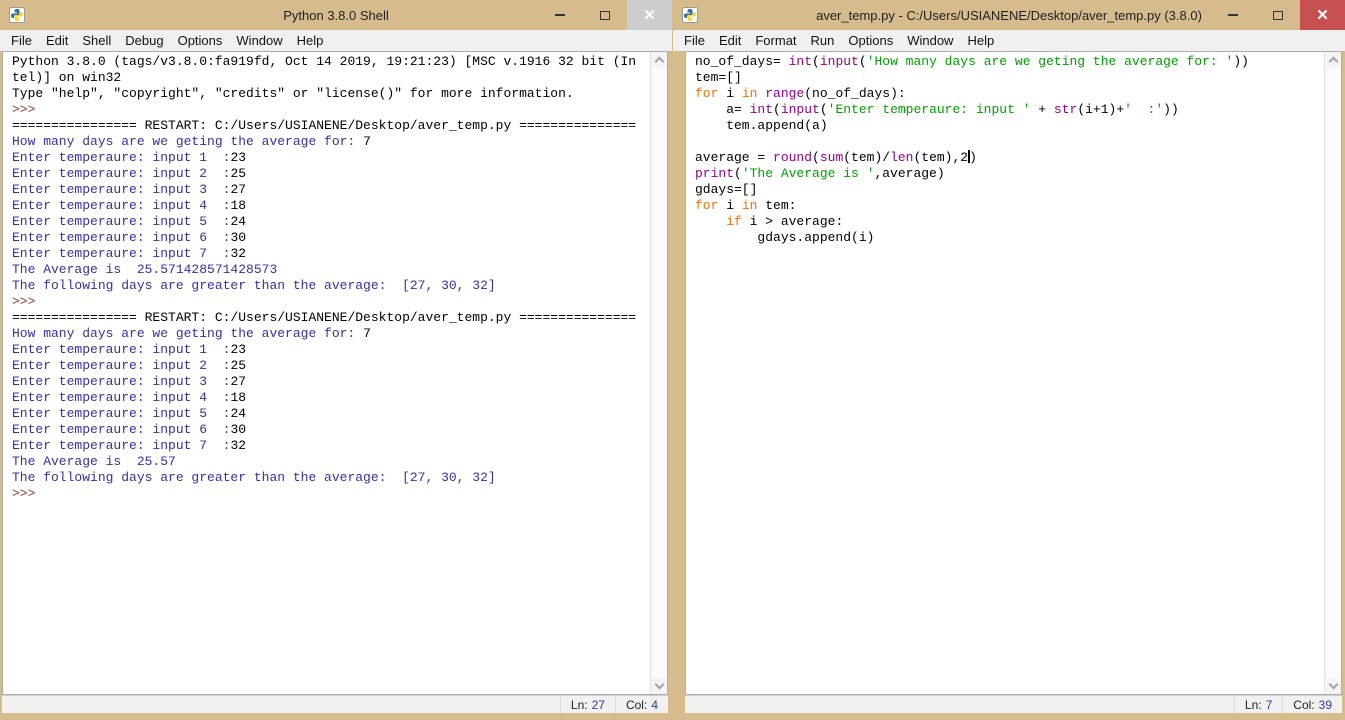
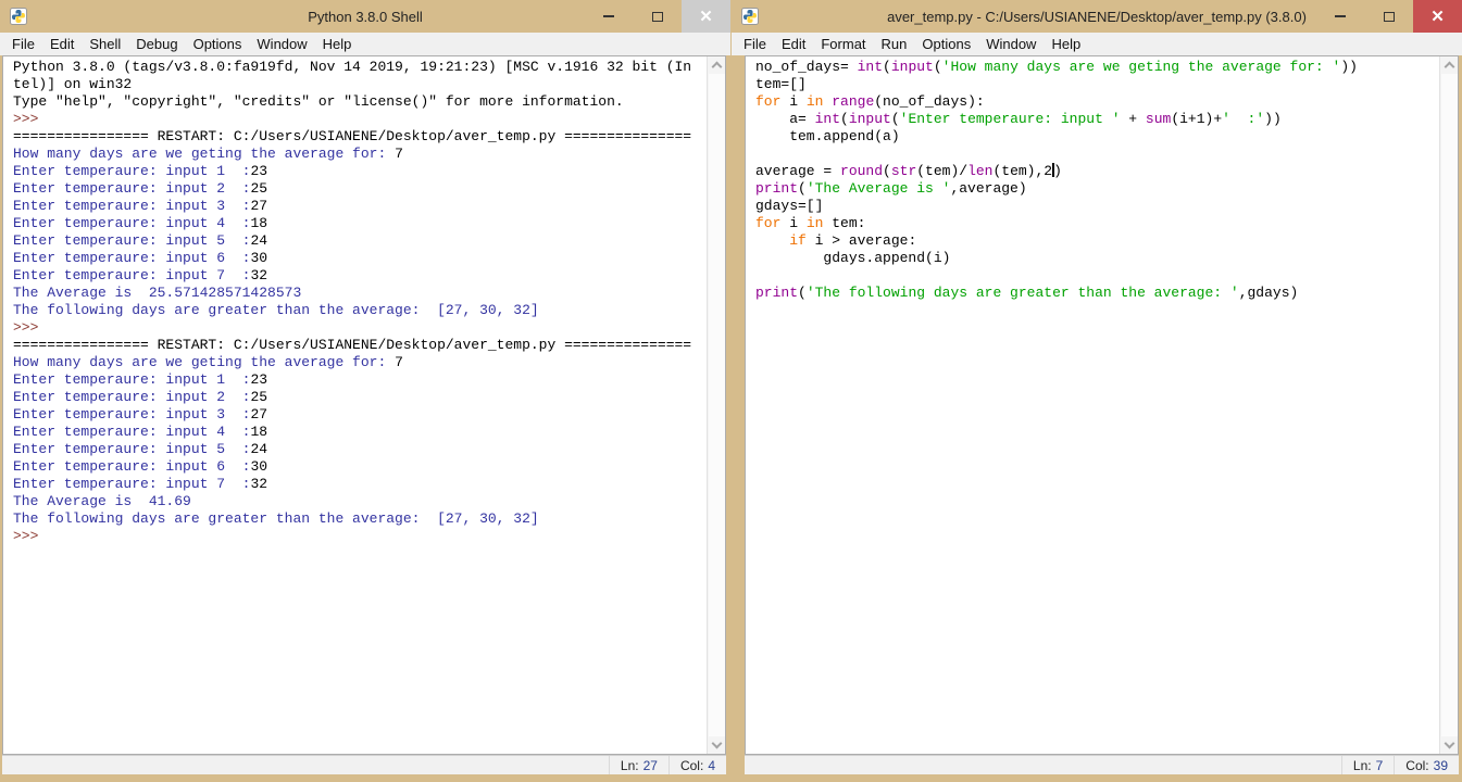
  Python 3.8.0 Shell
  ✕
  File
  Edit
  Shell
  Debug
  Options
  Window
  Help
- Python 3.8.0 (tags/v3.8.0:fa919fd, Oct 14 2019, 19:21:23) [MSC v.1916 32 bit (In
+ Python 3.8.0 (tags/v3.8.0:fa919fd, Nov 14 2019, 19:21:23) [MSC v.1916 32 bit (In
  tel)] on win32
  Type "help", "copyright", "credits" or "license()" for more information.
  >>>
  ================ RESTART: C:/Users/USIANENE/Desktop/aver_temp.py ===============
  How many days are we geting the average for: 7
  Enter temperaure: input 1 :23
  Enter temperaure: input 2 :25
  Enter temperaure: input 3 :27
  Enter temperaure: input 4 :18
  Enter temperaure: input 5 :24
  Enter temperaure: input 6 :30
  Enter temperaure: input 7 :32
  The Average is 25.571428571428573
  The following days are greater than the average: [27, 30, 32]
  >>>
  ================ RESTART: C:/Users/USIANENE/Desktop/aver_temp.py ===============
  How many days are we geting the average for: 7
  Enter temperaure: input 1 :23
  Enter temperaure: input 2 :25
  Enter temperaure: input 3 :27
  Enter temperaure: input 4 :18
  Enter temperaure: input 5 :24
  Enter temperaure: input 6 :30
  Enter temperaure: input 7 :32
- The Average is 25.57
+ The Average is 41.69
  The following days are greater than the average: [27, 30, 32]
  >>>
  Ln:
  27
  Col:
  4
  aver_temp.py - C:/Users/USIANENE/Desktop/aver_temp.py (3.8.0)
  ✕
  File
  Edit
  Format
  Run
  Options
  Window
  Help
  no_of_days= int(input('How many days are we geting the average for: '))
  tem=[]
  for i in range(no_of_days):
- a= int(input('Enter temperaure: input ' + str(i+1)+' :'))
+ a= int(input('Enter temperaure: input ' + sum(i+1)+' :'))
  tem.append(a)
- average = round(sum(tem)/len(tem),2)
+ average = round(str(tem)/len(tem),2)
  print('The Average is ',average)
  gdays=[]
  for i in tem:
  if i > average:
  gdays.append(i)
+ print('The following days are greater than the average: ',gdays)
  Ln:
  7
  Col:
  39
